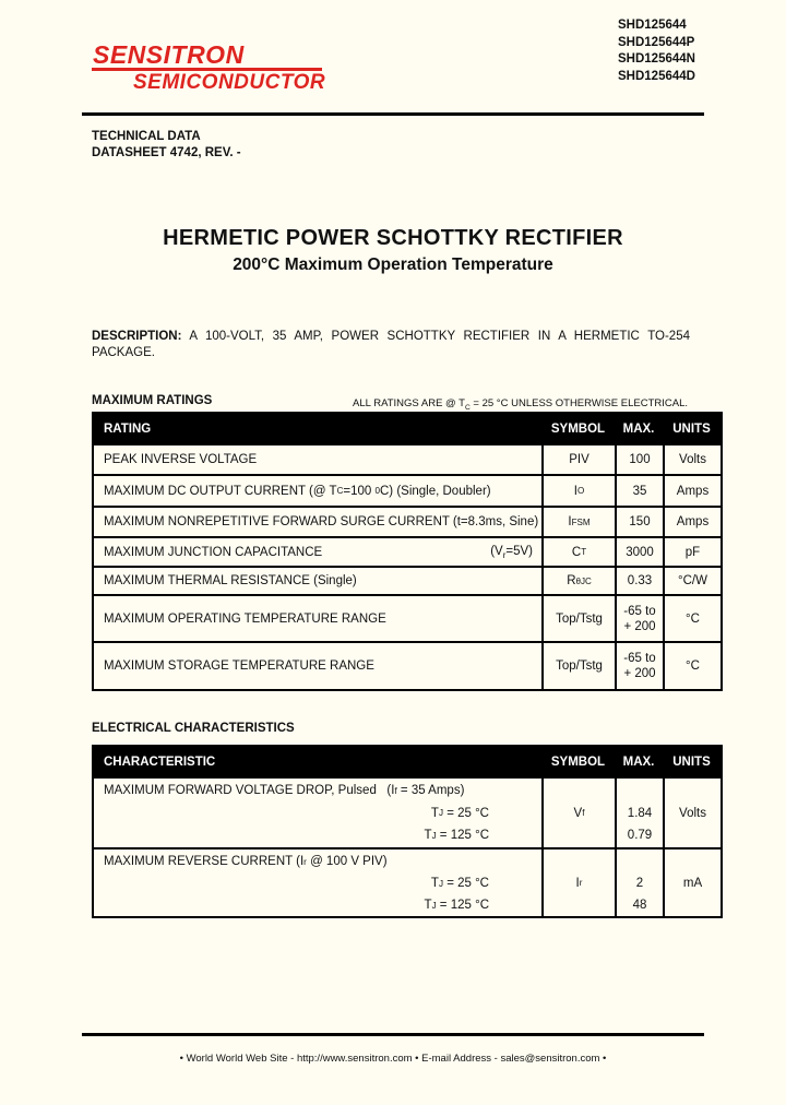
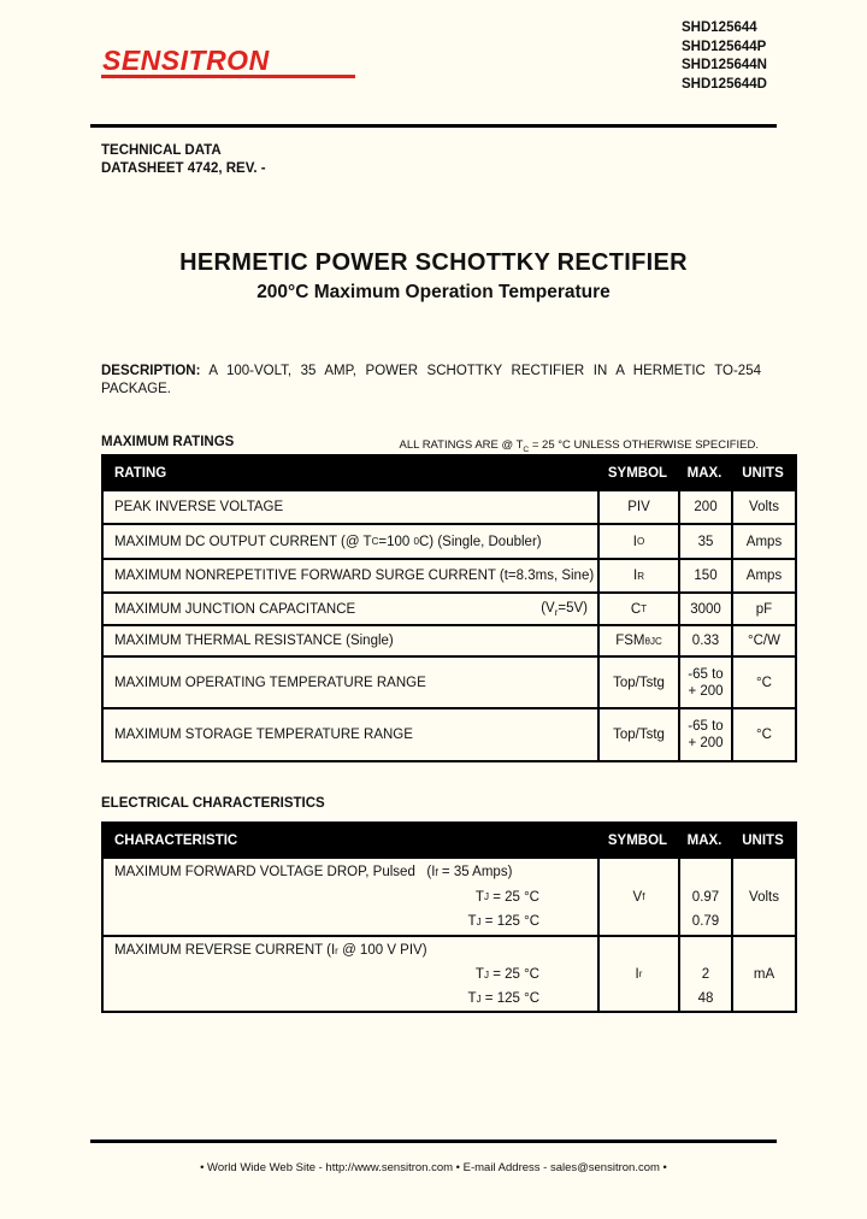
  SENSITRON
- SEMICONDUCTOR
  SHD125644
  SHD125644P
  SHD125644N
  SHD125644D
  TECHNICAL DATA
  DATASHEET 4742, REV. -
  HERMETIC POWER SCHOTTKY RECTIFIER
  200°C Maximum Operation Temperature
  DESCRIPTION: A 100-VOLT, 35 AMP, POWER SCHOTTKY RECTIFIER IN A HERMETIC TO-254 PACKAGE.
  MAXIMUM RATINGS
- ALL RATINGS ARE @ T = 25 °C UNLESS OTHERWISE ELECTRICAL.
+ ALL RATINGS ARE @ T = 25 °C UNLESS OTHERWISE SPECIFIED.
  RATING
  SYMBOL
  MAX.
  UNITS
  PEAK INVERSE VOLTAGE
  PIV
- 100
+ 200
  Volts
  MAXIMUM DC OUTPUT CURRENT (@ T
  C
  =100
  0
  C) (Single, Doubler)
  I
  O
  35
  Amps
  MAXIMUM NONREPETITIVE FORWARD SURGE CURRENT (t=8.3ms, Sine)
  I
- FSM
+ R
  150
  Amps
  MAXIMUM JUNCTION CAPACITANCE
  (Vr=5V)
  C
  T
  3000
  pF
  MAXIMUM THERMAL RESISTANCE (Single)
- R
+ FSM
  θJC
  0.33
  °C/W
  MAXIMUM OPERATING TEMPERATURE RANGE
  Top/Tstg
  -65 to
  + 200
  °C
  MAXIMUM STORAGE TEMPERATURE RANGE
  Top/Tstg
  -65 to
  + 200
  °C
  ELECTRICAL CHARACTERISTICS
  CHARACTERISTIC
  SYMBOL
  MAX.
  UNITS
  MAXIMUM FORWARD VOLTAGE DROP, Pulsed (I
  f
  = 35 Amps)
  T
  J
  = 25 °C
  T
  J
  = 125 °C
  V
  f
- 1.84
+ 0.97
  0.79
  Volts
  MAXIMUM REVERSE CURRENT (I
  r
  @ 100 V PIV)
  T
  J
  = 25 °C
  T
  J
  = 125 °C
  I
  r
  2
  48
  mA
- • World World Web Site - http://www.sensitron.com • E-mail Address - sales@sensitron.com •
+ • World Wide Web Site - http://www.sensitron.com • E-mail Address - sales@sensitron.com •
